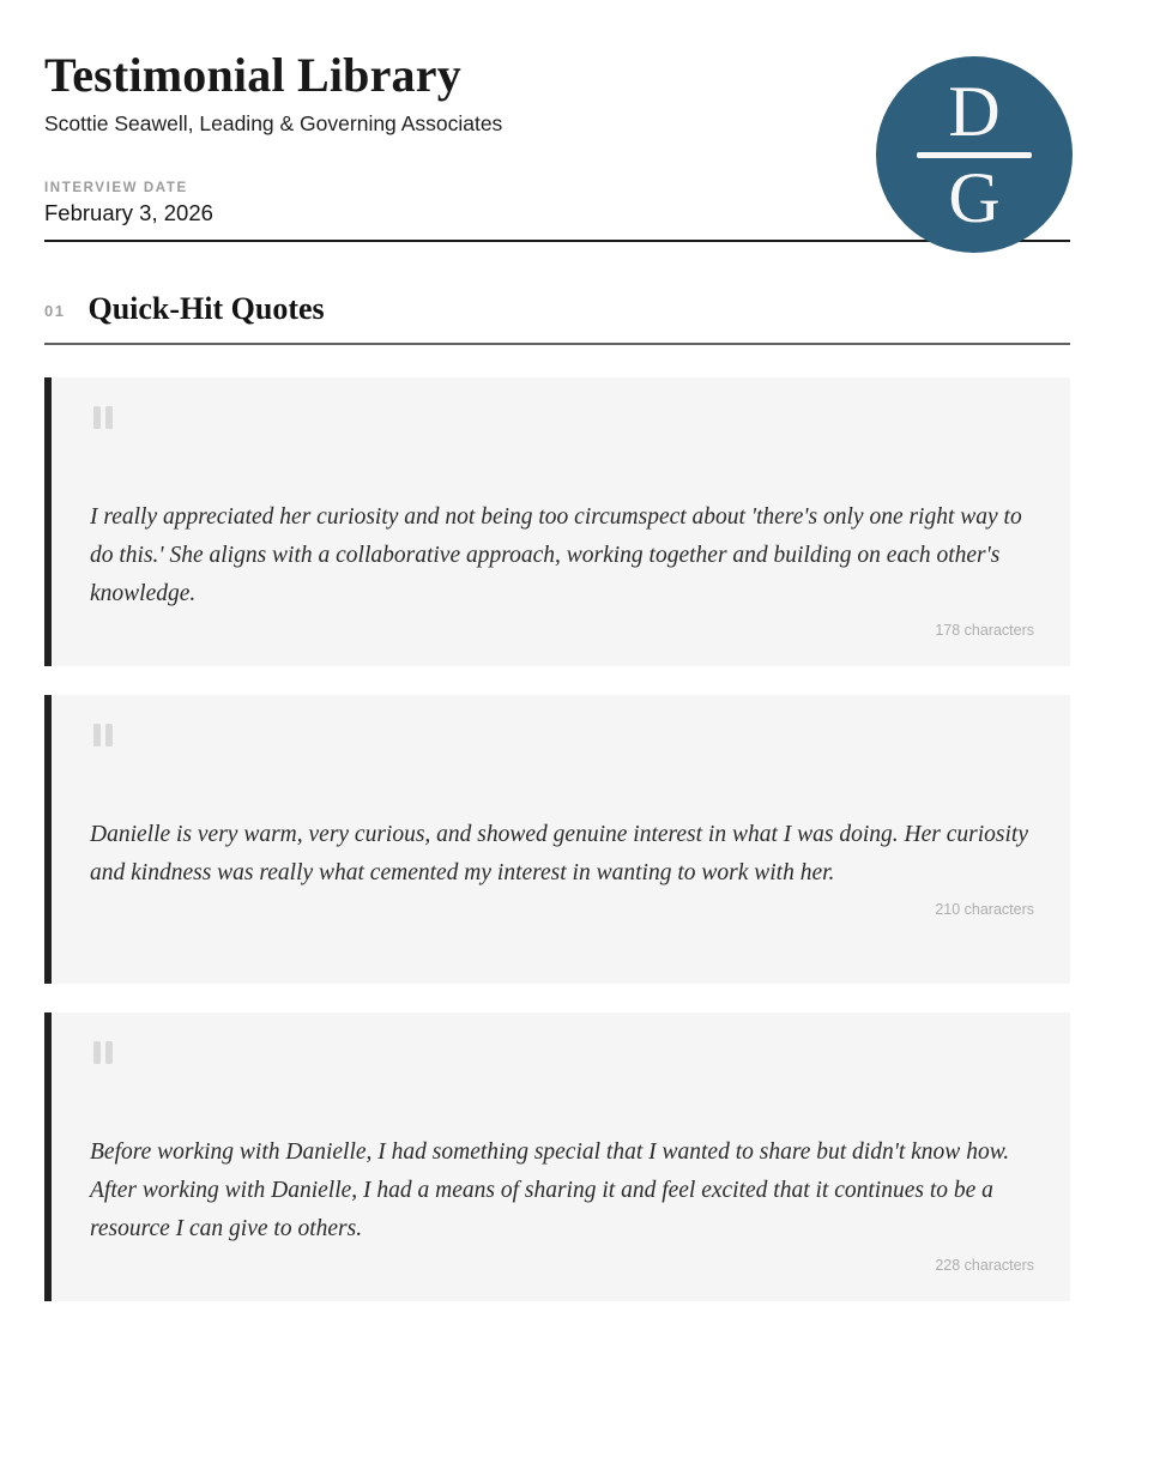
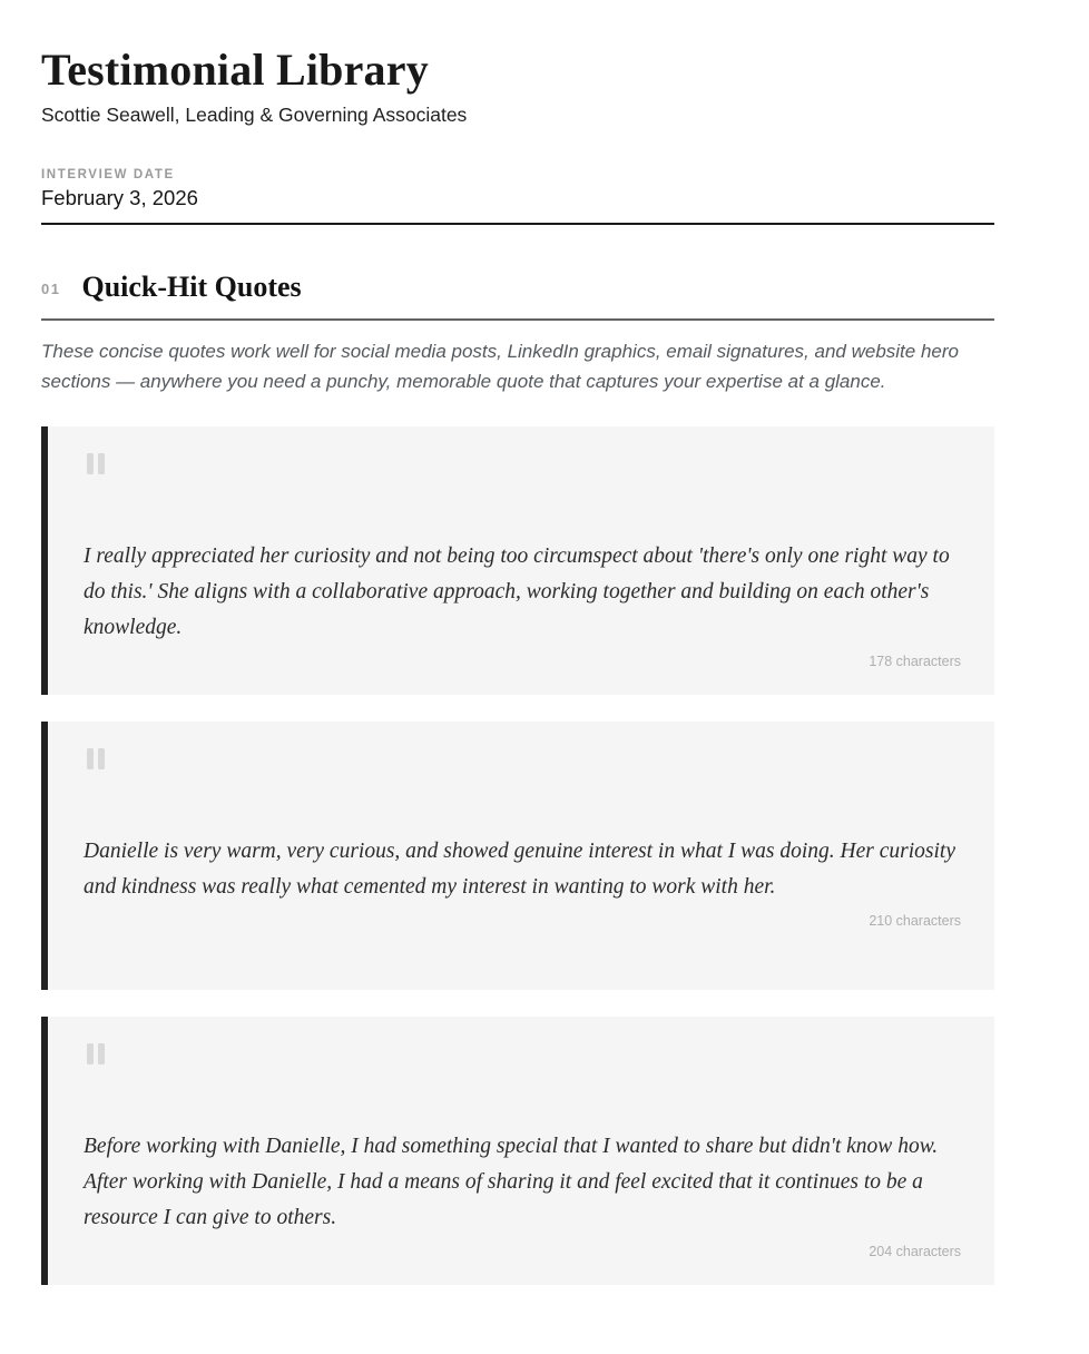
  Testimonial Library
  Scottie Seawell, Leading & Governing Associates
- D
- G
  INTERVIEW DATE
  February 3, 2026
  01
  Quick-Hit Quotes
+ These concise quotes work well for social media posts, LinkedIn graphics, email signatures, and website hero sections — anywhere you need a punchy, memorable quote that captures your expertise at a glance.
  I really appreciated her curiosity and not being too circumspect about 'there's only one right way to do this.' She aligns with a collaborative approach, working together and building on each other's knowledge.
  178 characters
  Danielle is very warm, very curious, and showed genuine interest in what I was doing. Her curiosity and kindness was really what cemented my interest in wanting to work with her.
  210 characters
  Before working with Danielle, I had something special that I wanted to share but didn't know how. After working with Danielle, I had a means of sharing it and feel excited that it continues to be a resource I can give to others.
- 228 characters
+ 204 characters
